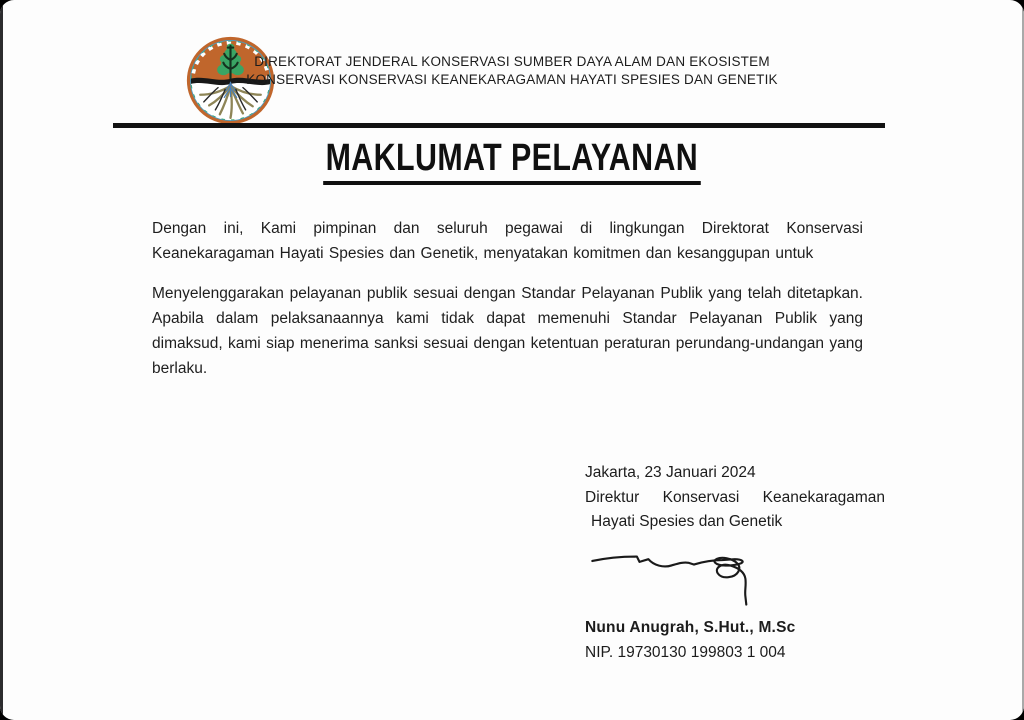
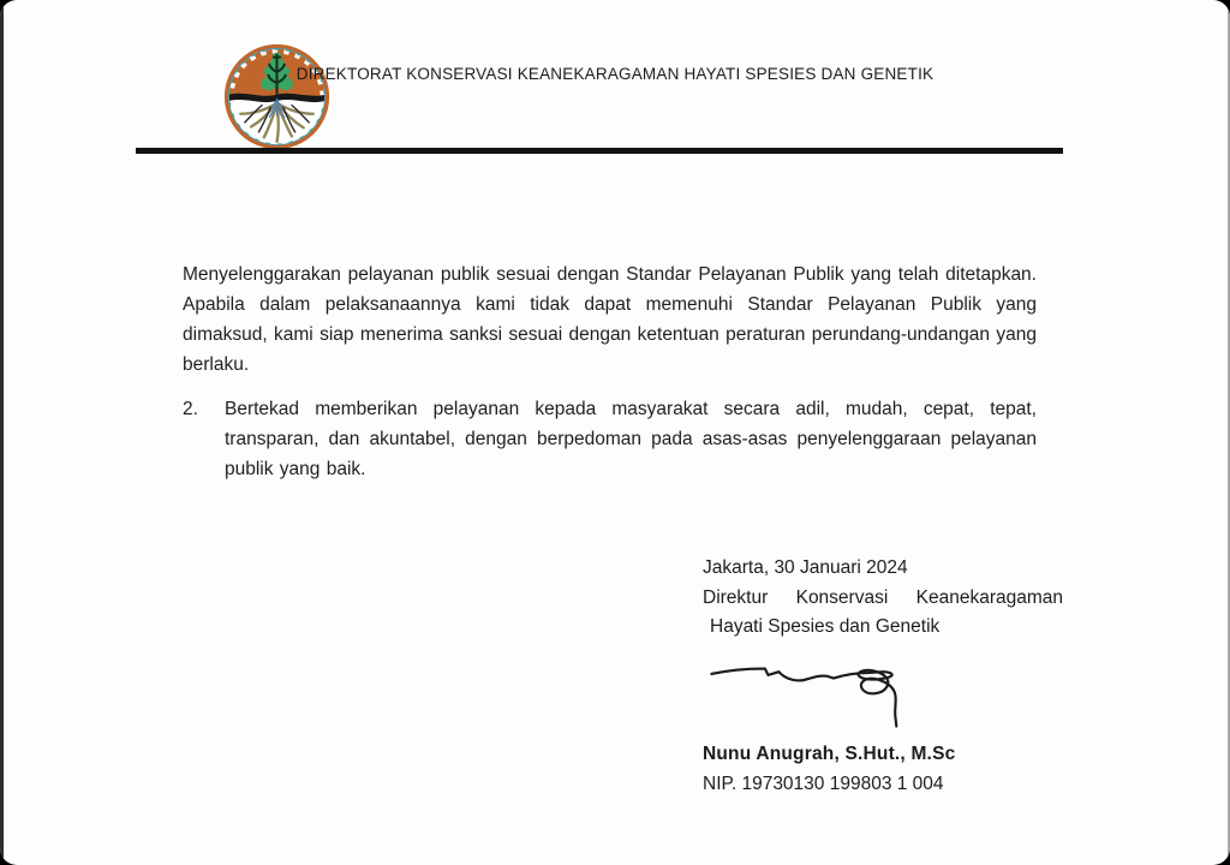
- DIREKTORAT JENDERAL KONSERVASI SUMBER DAYA ALAM DAN EKOSISTEM
- KONSERVASI KONSERVASI KEANEKARAGAMAN HAYATI SPESIES DAN GENETIK
+ DIREKTORAT KONSERVASI KEANEKARAGAMAN HAYATI SPESIES DAN GENETIK
- MAKLUMAT PELAYANAN
- Dengan ini, Kami pimpinan dan seluruh pegawai di lingkungan Direktorat Konservasi Keanekaragaman Hayati Spesies dan Genetik, menyatakan komitmen dan kesanggupan untuk
  Menyelenggarakan pelayanan publik sesuai dengan Standar Pelayanan Publik yang telah ditetapkan. Apabila dalam pelaksanaannya kami tidak dapat memenuhi Standar Pelayanan Publik yang dimaksud, kami siap menerima sanksi sesuai dengan ketentuan peraturan perundang-undangan yang berlaku.
+ 2.
+ Bertekad memberikan pelayanan kepada masyarakat secara adil, mudah, cepat, tepat, transparan, dan akuntabel, dengan berpedoman pada asas-asas penyelenggaraan pelayanan publik yang baik.
- Jakarta, 23 Januari 2024
+ Jakarta, 30 Januari 2024
  Direktur Konservasi Keanekaragaman
  Hayati Spesies dan Genetik
  Nunu Anugrah, S.Hut., M.Sc
  NIP. 19730130 199803 1 004
